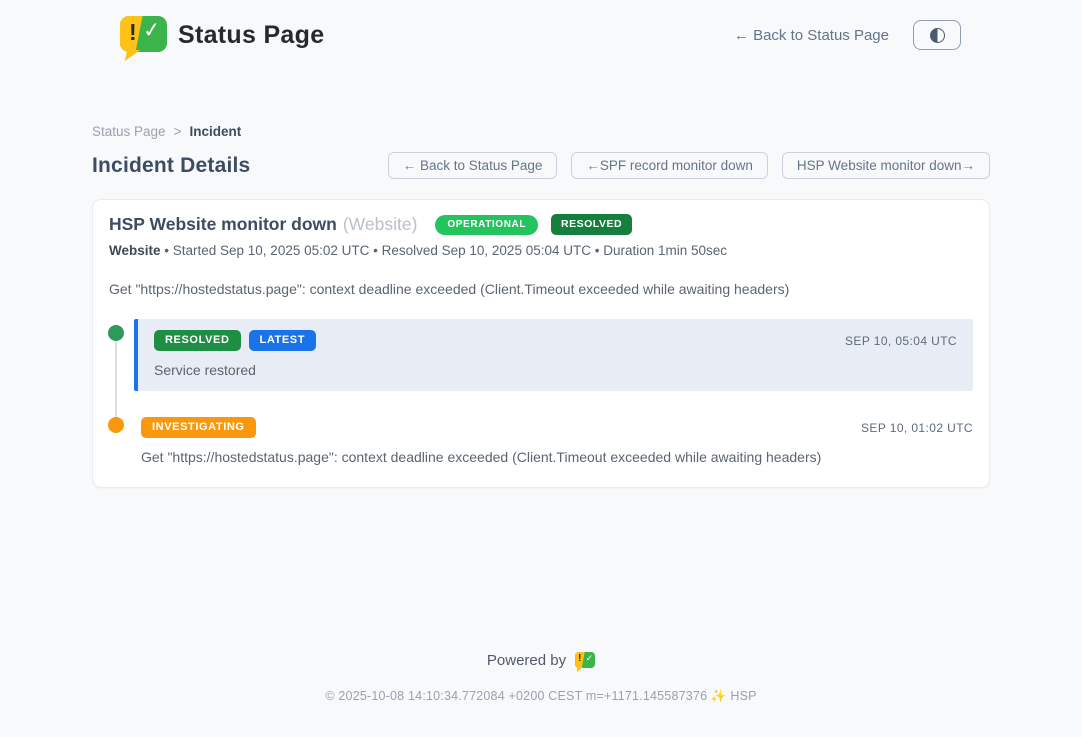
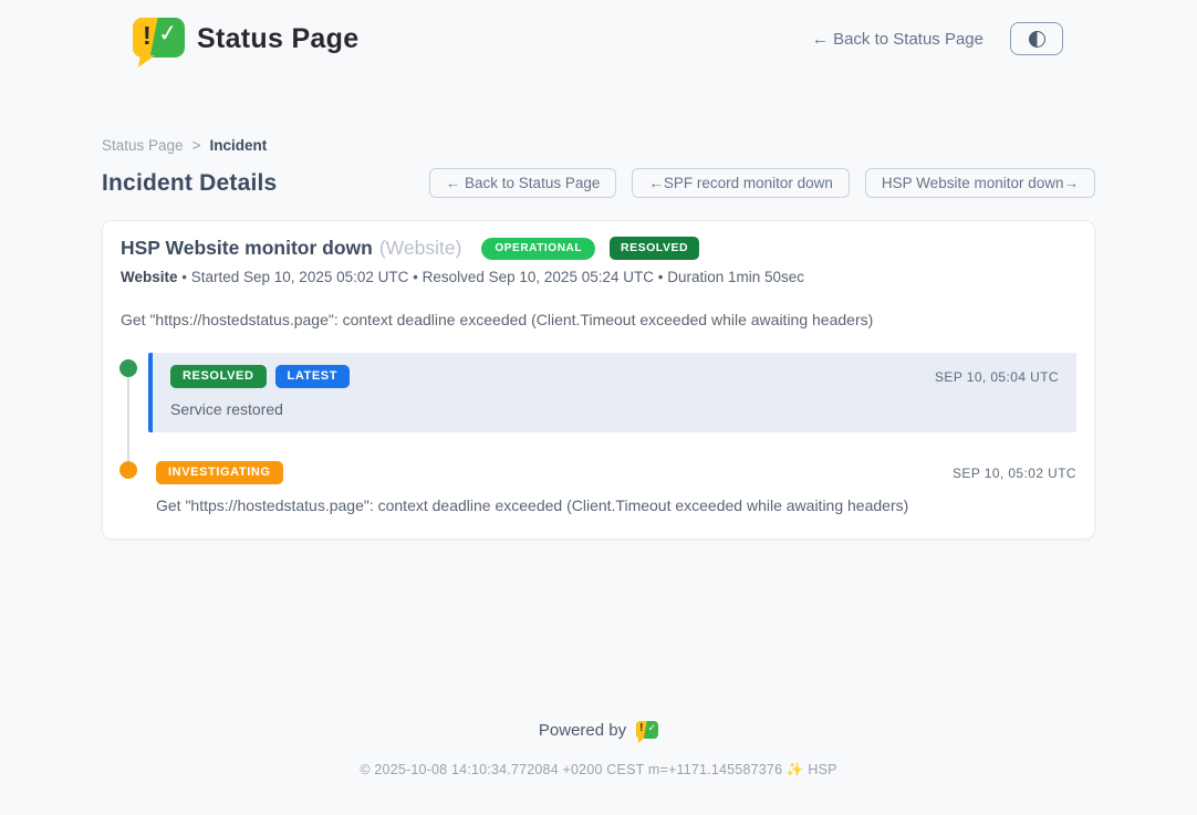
  !
  Status Page
  ← Back to Status Page
  Status Page
  >
  Incident
  Incident Details
  ← Back to Status Page
  ←SPF record monitor down
  HSP Website monitor down→
  HSP Website monitor down
  (Website)
  OPERATIONAL
  RESOLVED
- Website • Started Sep 10, 2025 05:02 UTC • Resolved Sep 10, 2025 05:04 UTC • Duration 1min 50sec
+ Website • Started Sep 10, 2025 05:02 UTC • Resolved Sep 10, 2025 05:24 UTC • Duration 1min 50sec
  Get "https://hostedstatus.page": context deadline exceeded (Client.Timeout exceeded while awaiting headers)
  RESOLVED
  LATEST
  SEP 10, 05:04 UTC
  Service restored
  INVESTIGATING
- SEP 10, 01:02 UTC
+ SEP 10, 05:02 UTC
  Get "https://hostedstatus.page": context deadline exceeded (Client.Timeout exceeded while awaiting headers)
  Powered by
  !
  ✓
  © 2025-10-08 14:10:34.772084 +0200 CEST m=+1171.145587376 ✨ HSP
